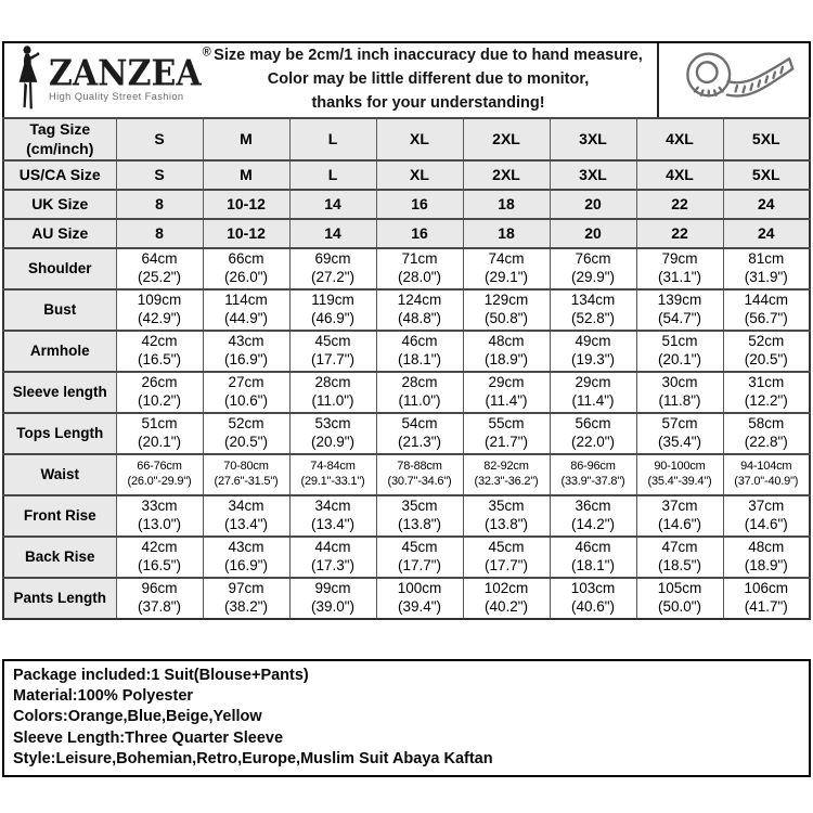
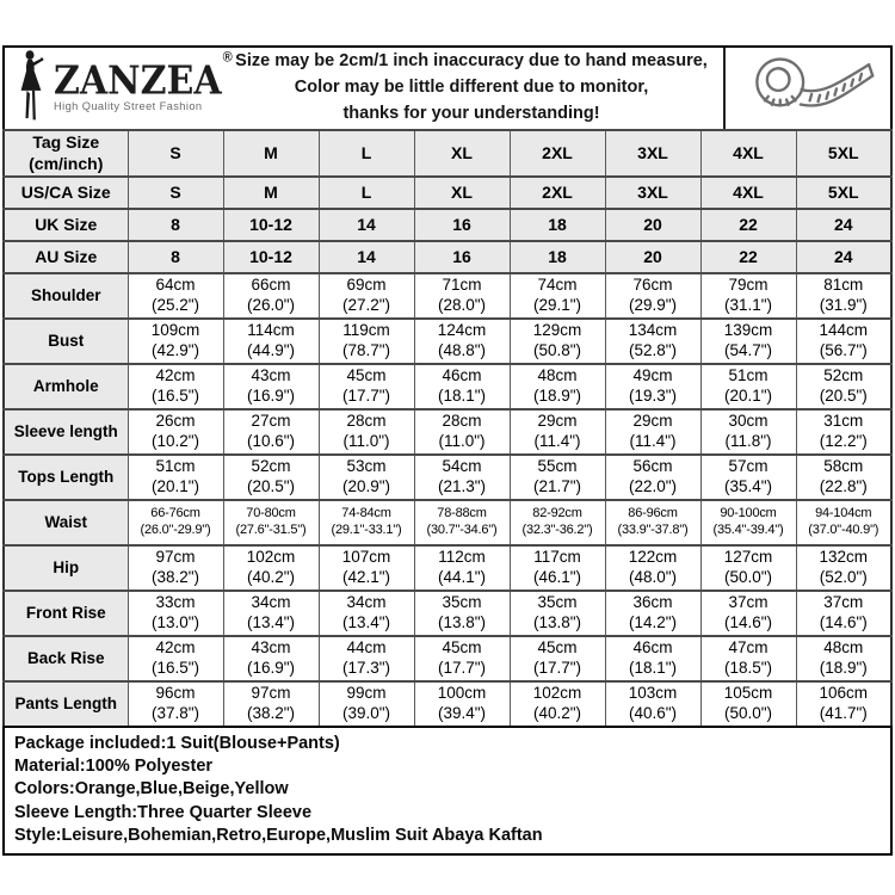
  ZANZEA®
  High Quality Street Fashion
  Size may be 2cm/1 inch inaccuracy due to hand measure,
  Color may be little different due to monitor,
  thanks for your understanding!
  Tag Size (cm/inch)	S	M	L	XL	2XL	3XL	4XL	5XL
  US/CA Size	S	M	L	XL	2XL	3XL	4XL	5XL
  UK Size	8	10-12	14	16	18	20	22	24
  AU Size	8	10-12	14	16	18	20	22	24
  Shoulder	64cm (25.2")	66cm (26.0")	69cm (27.2")	71cm (28.0")	74cm (29.1")	76cm (29.9")	79cm (31.1")	81cm (31.9")
- Bust	109cm (42.9")	114cm (44.9")	119cm (46.9")	124cm (48.8")	129cm (50.8")	134cm (52.8")	139cm (54.7")	144cm (56.7")
+ Bust	109cm (42.9")	114cm (44.9")	119cm (78.7")	124cm (48.8")	129cm (50.8")	134cm (52.8")	139cm (54.7")	144cm (56.7")
  Armhole	42cm (16.5")	43cm (16.9")	45cm (17.7")	46cm (18.1")	48cm (18.9")	49cm (19.3")	51cm (20.1")	52cm (20.5")
  Sleeve length	26cm (10.2")	27cm (10.6")	28cm (11.0")	28cm (11.0")	29cm (11.4")	29cm (11.4")	30cm (11.8")	31cm (12.2")
  Tops Length	51cm (20.1")	52cm (20.5")	53cm (20.9")	54cm (21.3")	55cm (21.7")	56cm (22.0")	57cm (35.4")	58cm (22.8")
  Waist	66-76cm (26.0"-29.9")	70-80cm (27.6"-31.5")	74-84cm (29.1"-33.1")	78-88cm (30.7"-34.6")	82-92cm (32.3"-36.2")	86-96cm (33.9"-37.8")	90-100cm (35.4"-39.4")	94-104cm (37.0"-40.9")
+ Hip	97cm (38.2")	102cm (40.2")	107cm (42.1")	112cm (44.1")	117cm (46.1")	122cm (48.0")	127cm (50.0")	132cm (52.0")
  Front Rise	33cm (13.0")	34cm (13.4")	34cm (13.4")	35cm (13.8")	35cm (13.8")	36cm (14.2")	37cm (14.6")	37cm (14.6")
  Back Rise	42cm (16.5")	43cm (16.9")	44cm (17.3")	45cm (17.7")	45cm (17.7")	46cm (18.1")	47cm (18.5")	48cm (18.9")
  Pants Length	96cm (37.8")	97cm (38.2")	99cm (39.0")	100cm (39.4")	102cm (40.2")	103cm (40.6")	105cm (50.0")	106cm (41.7")
  Package included:1 Suit(Blouse+Pants)
  Material:100% Polyester
  Colors:Orange,Blue,Beige,Yellow
  Sleeve Length:Three Quarter Sleeve
  Style:Leisure,Bohemian,Retro,Europe,Muslim Suit Abaya Kaftan
